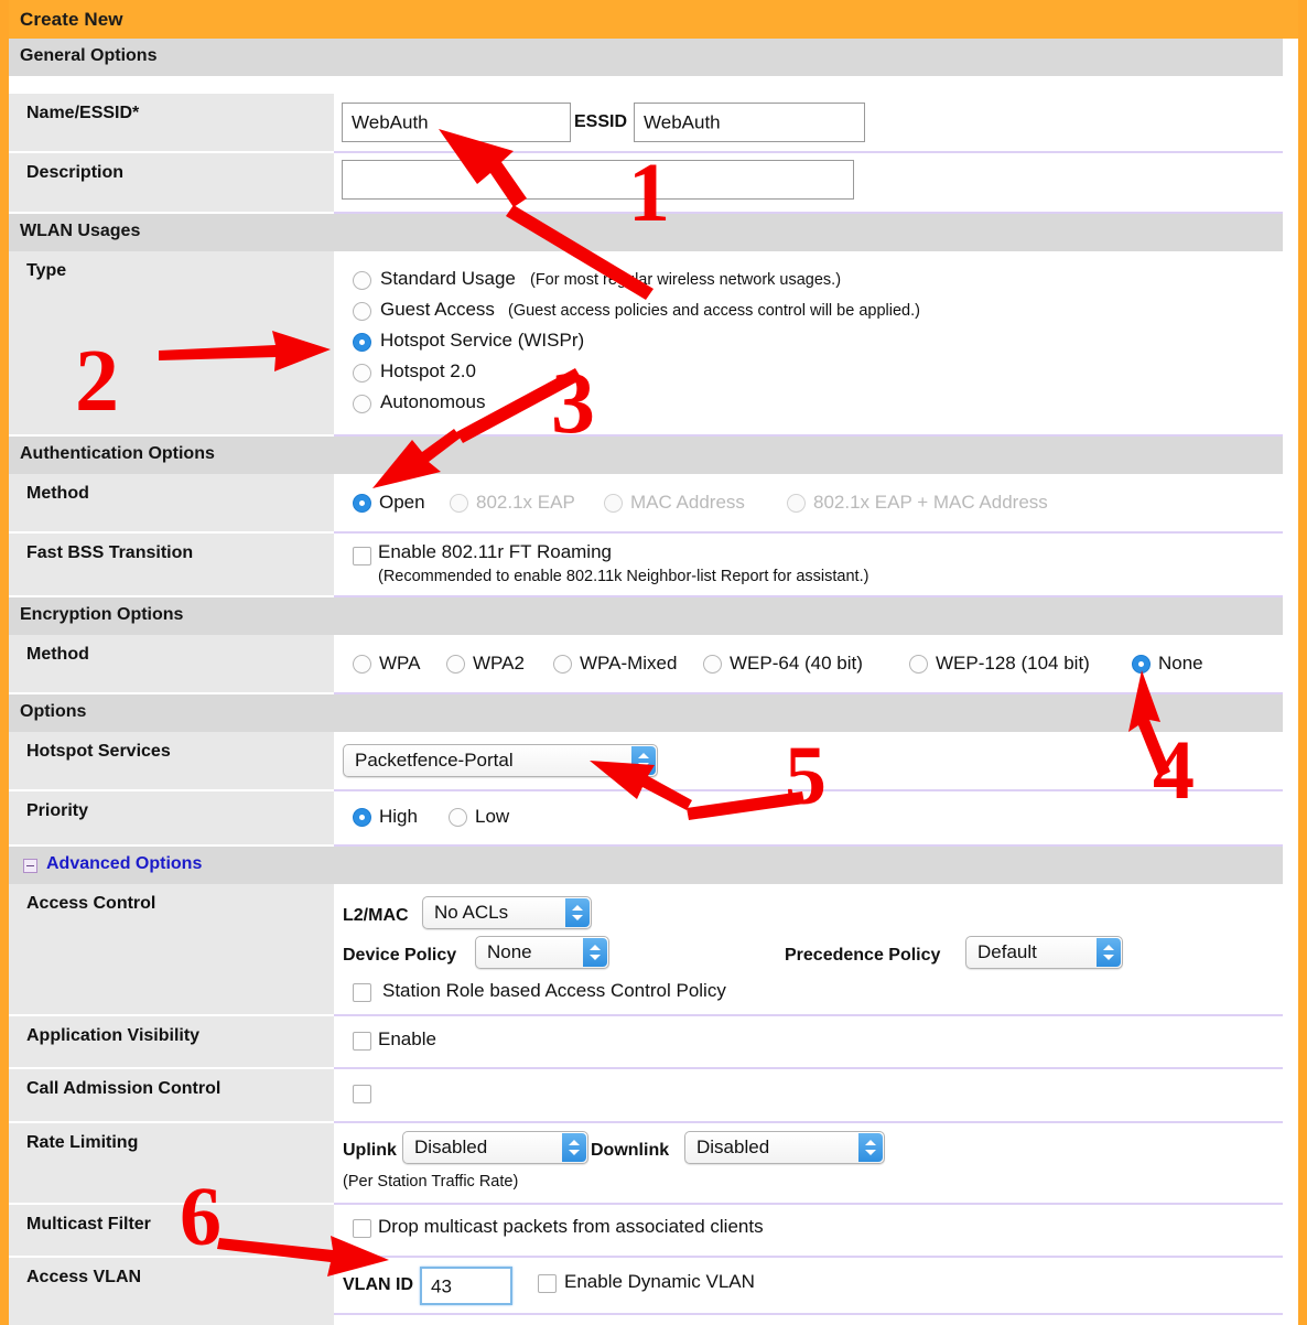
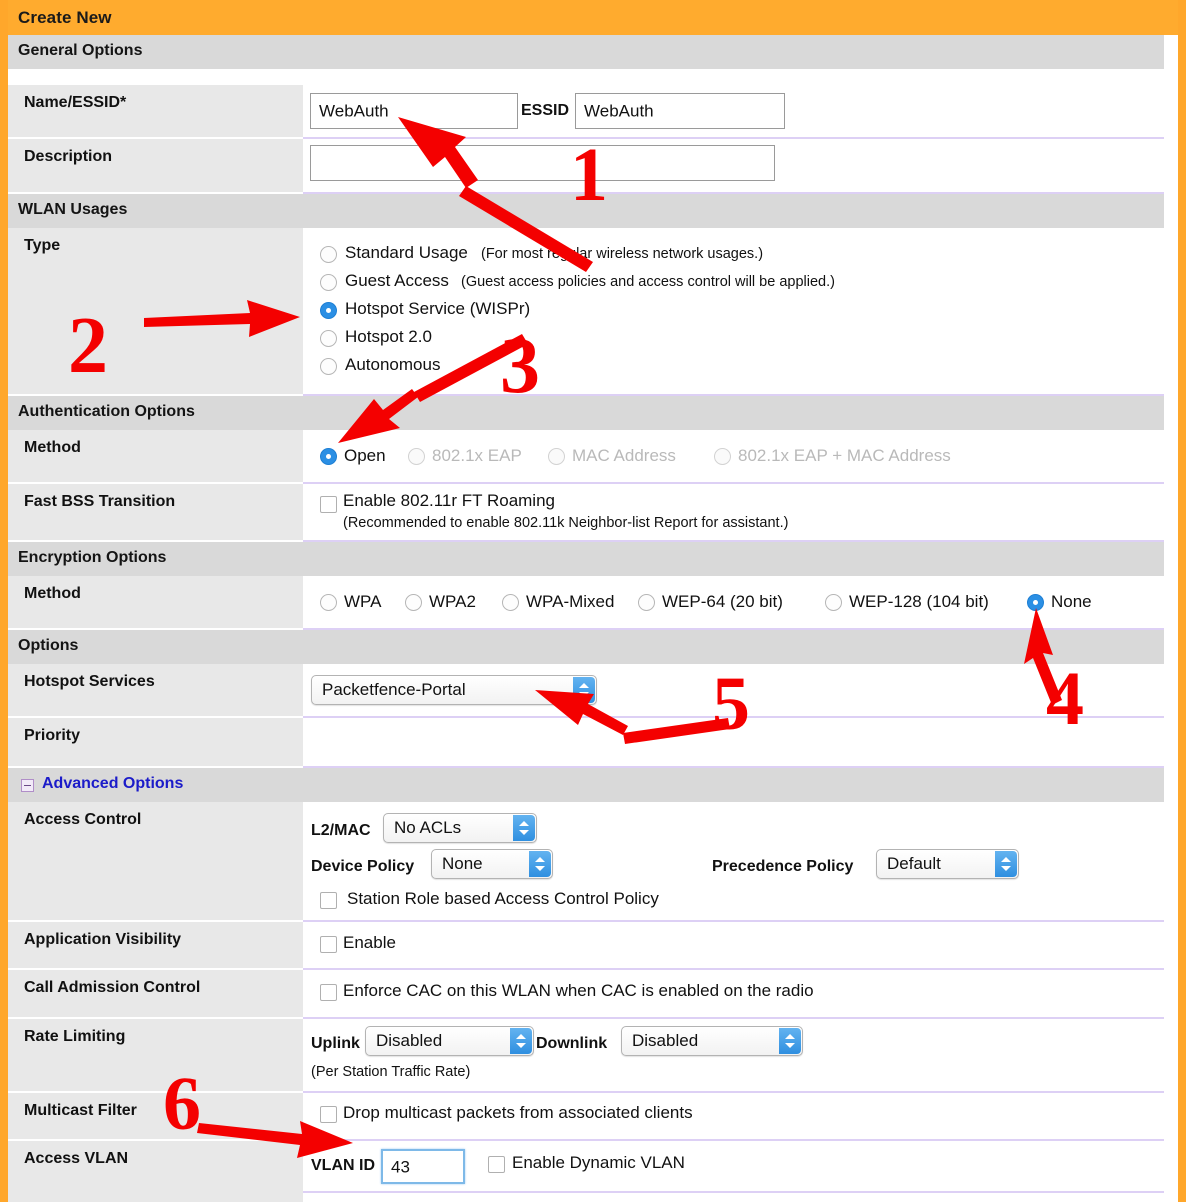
  Create New
  General Options
  Name/ESSID*
  WebAuth
  ESSID
  WebAuth
  Description
  WLAN Usages
  Type
  Standard Usage
  (For most rear wireless network usages.)
  Guest Access
  (Guest access policies and access control will be applied.)
  Hotspot Service (WISPr)
  Hotspot 2.0
  Autonomous
  Authentication Options
  Method
  Open
  802.1x EAP
  MAC Address
  802.1x EAP + MAC Address
  Fast BSS Transition
  Enable 802.11r FT Roaming
  (Recommended to enable 802.11k Neighbor-list Report for assistant.)
  Encryption Options
  Method
  WPA
  WPA2
  WPA-Mixed
- WEP-64 (40 bit)
+ WEP-64 (20 bit)
  WEP-128 (104 bit)
  None
  Options
  Hotspot Services
  Packetfence-Portal
  Priority
- High
- Low
  Advanced Options
  Access Control
  L2/MAC
  No ACLs
  Device Policy
  None
  Precedence Policy
  Default
  Station Role based Access Control Policy
  Application Visibility
  Enable
  Call Admission Control
+ Enforce CAC on this WLAN when CAC is enabled on the radio
  Rate Limiting
  Uplink
  Disabled
  Downlink
  Disabled
  (Per Station Traffic Rate)
  Multicast Filter
  Drop multicast packets from associated clients
  Access VLAN
  VLAN ID
  43
  Enable Dynamic VLAN
  1
  2
  3
  4
  5
  6
